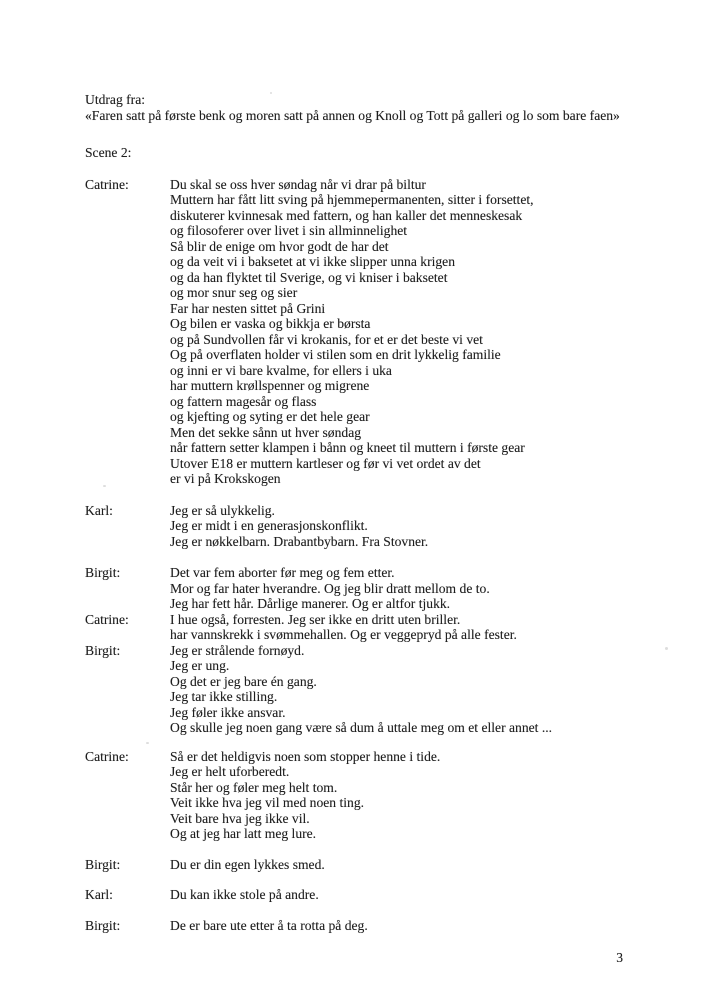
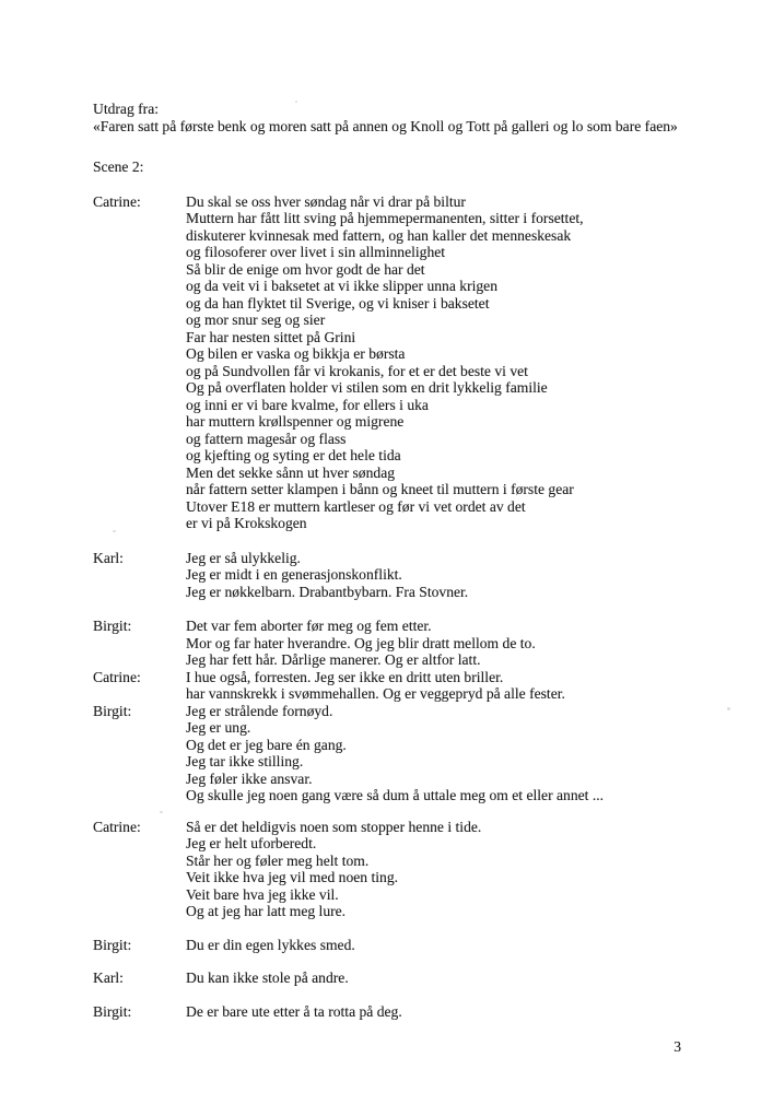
  Utdrag fra:
  «Faren satt på første benk og moren satt på annen og Knoll og Tott på galleri og lo som bare faen»
  Scene 2:
  Catrine:
  Du skal se oss hver søndag når vi drar på biltur
  Muttern har fått litt sving på hjemmepermanenten, sitter i forsettet,
  diskuterer kvinnesak med fattern, og han kaller det menneskesak
  og filosoferer over livet i sin allminnelighet
  Så blir de enige om hvor godt de har det
  og da veit vi i baksetet at vi ikke slipper unna krigen
  og da han flyktet til Sverige, og vi kniser i baksetet
  og mor snur seg og sier
  Far har nesten sittet på Grini
  Og bilen er vaska og bikkja er børsta
  og på Sundvollen får vi krokanis, for et er det beste vi vet
  Og på overflaten holder vi stilen som en drit lykkelig familie
  og inni er vi bare kvalme, for ellers i uka
  har muttern krøllspenner og migrene
  og fattern magesår og flass
- og kjefting og syting er det hele gear
+ og kjefting og syting er det hele tida
  Men det sekke sånn ut hver søndag
  når fattern setter klampen i bånn og kneet til muttern i første gear
  Utover E18 er muttern kartleser og før vi vet ordet av det
  er vi på Krokskogen
  Karl:
  Jeg er så ulykkelig.
  Jeg er midt i en generasjonskonflikt.
  Jeg er nøkkelbarn. Drabantbybarn. Fra Stovner.
  Birgit:
  Det var fem aborter før meg og fem etter.
  Mor og far hater hverandre. Og jeg blir dratt mellom de to.
- Jeg har fett hår. Dårlige manerer. Og er altfor tjukk.
+ Jeg har fett hår. Dårlige manerer. Og er altfor latt.
  Catrine:
  I hue også, forresten. Jeg ser ikke en dritt uten briller.
  har vannskrekk i svømmehallen. Og er veggepryd på alle fester.
  Birgit:
  Jeg er strålende fornøyd.
  Jeg er ung.
  Og det er jeg bare én gang.
  Jeg tar ikke stilling.
  Jeg føler ikke ansvar.
  Og skulle jeg noen gang være så dum å uttale meg om et eller annet ...
  Catrine:
  Så er det heldigvis noen som stopper henne i tide.
  Jeg er helt uforberedt.
  Står her og føler meg helt tom.
  Veit ikke hva jeg vil med noen ting.
  Veit bare hva jeg ikke vil.
  Og at jeg har latt meg lure.
  Birgit:
  Du er din egen lykkes smed.
  Karl:
  Du kan ikke stole på andre.
  Birgit:
  De er bare ute etter å ta rotta på deg.
  3
